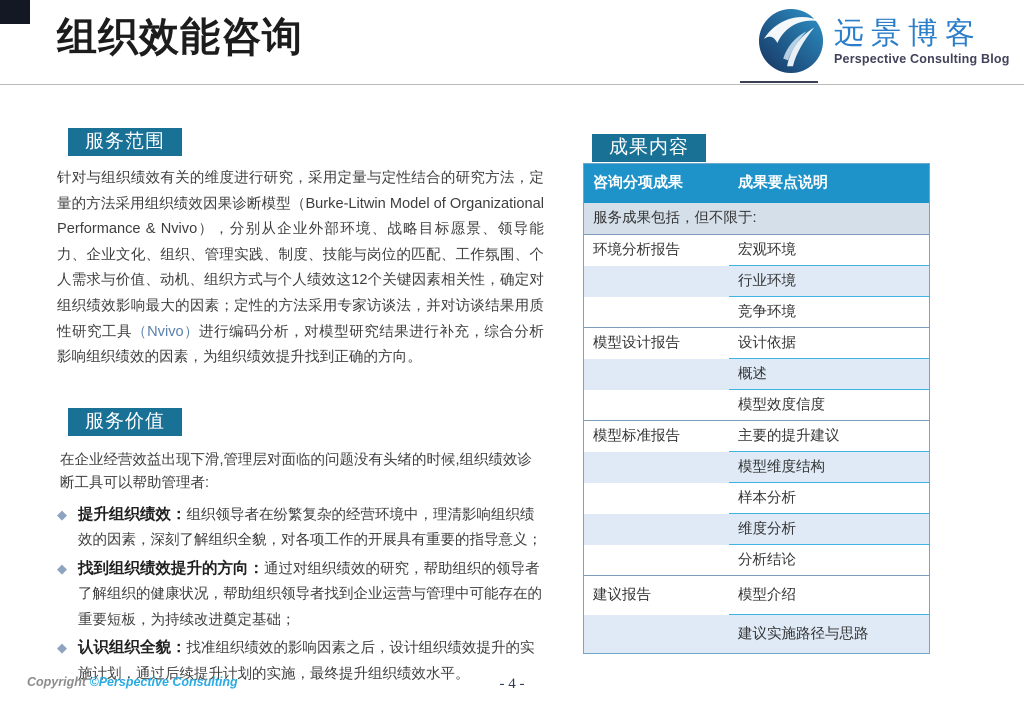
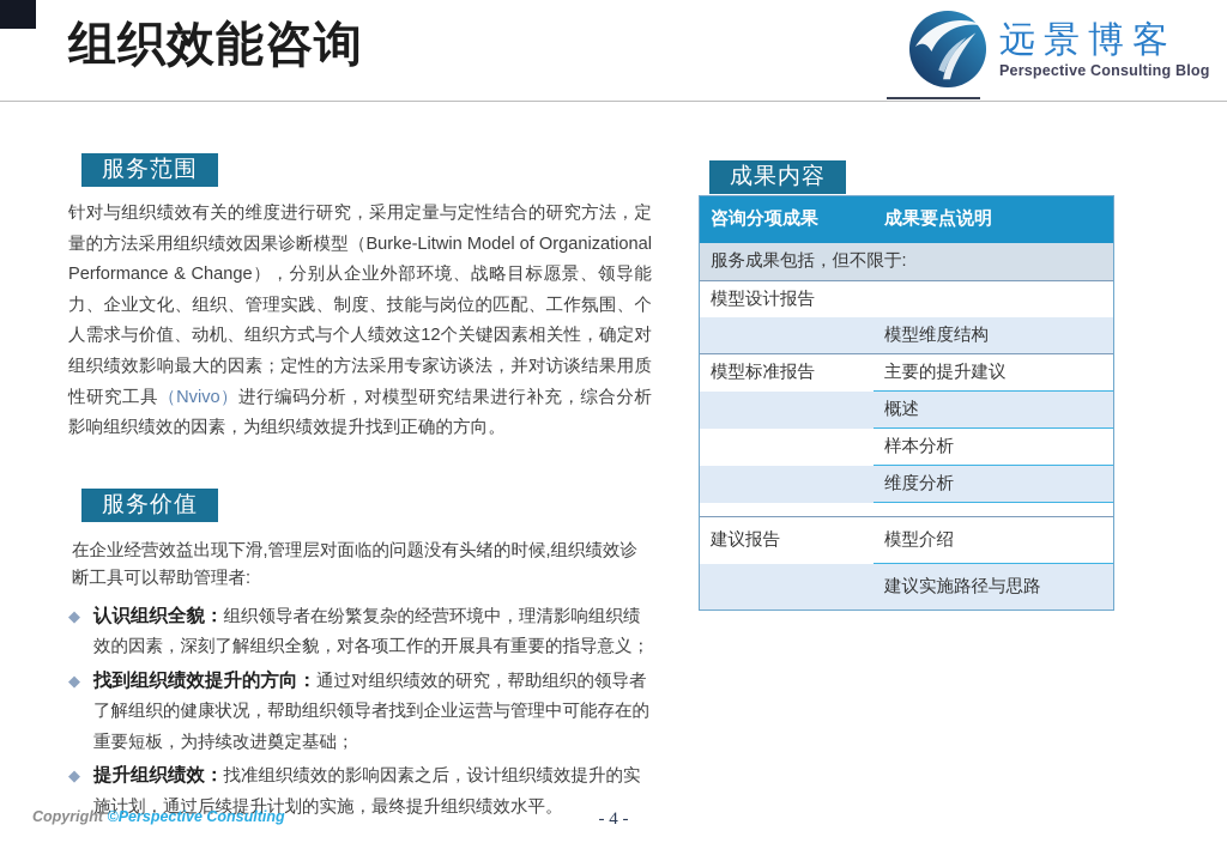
  组织效能咨询
  远景博客
  Perspective Consulting Blog
  服务范围
- 针对与组织绩效有关的维度进行研究，采用定量与定性结合的研究方法，定量的方法采用组织绩效因果诊断模型（Burke-Litwin Model of Organizational Performance & Nvivo），分别从企业外部环境、战略目标愿景、领导能力、企业文化、组织、管理实践、制度、技能与岗位的匹配、工作氛围、个人需求与价值、动机、组织方式与个人绩效这12个关键因素相关性，确定对组织绩效影响最大的因素；定性的方法采用专家访谈法，并对访谈结果用质性研究工具（Nvivo）进行编码分析，对模型研究结果进行补充，综合分析影响组织绩效的因素，为组织绩效提升找到正确的方向。
+ 针对与组织绩效有关的维度进行研究，采用定量与定性结合的研究方法，定量的方法采用组织绩效因果诊断模型（Burke-Litwin Model of Organizational Performance & Change），分别从企业外部环境、战略目标愿景、领导能力、企业文化、组织、管理实践、制度、技能与岗位的匹配、工作氛围、个人需求与价值、动机、组织方式与个人绩效这12个关键因素相关性，确定对组织绩效影响最大的因素；定性的方法采用专家访谈法，并对访谈结果用质性研究工具（Nvivo）进行编码分析，对模型研究结果进行补充，综合分析影响组织绩效的因素，为组织绩效提升找到正确的方向。
  服务价值
  在企业经营效益出现下滑,管理层对面临的问题没有头绪的时候,组织绩效诊断工具可以帮助管理者:
  ◆
- 提升组织绩效：组织领导者在纷繁复杂的经营环境中，理清影响组织绩效的因素，深刻了解组织全貌，对各项工作的开展具有重要的指导意义；
+ 认识组织全貌：组织领导者在纷繁复杂的经营环境中，理清影响组织绩效的因素，深刻了解组织全貌，对各项工作的开展具有重要的指导意义；
  ◆
  找到组织绩效提升的方向：通过对组织绩效的研究，帮助组织的领导者了解组织的健康状况，帮助组织领导者找到企业运营与管理中可能存在的重要短板，为持续改进奠定基础；
  ◆
- 认识组织全貌：找准组织绩效的影响因素之后，设计组织绩效提升的实施计划，通过后续提升计划的实施，最终提升组织绩效水平。
+ 提升组织绩效：找准组织绩效的影响因素之后，设计组织绩效提升的实施计划，通过后续提升计划的实施，最终提升组织绩效水平。
  成果内容
  咨询分项成果
  成果要点说明
  服务成果包括，但不限于:
- 环境分析报告
- 宏观环境
- 行业环境
- 竞争环境
  模型设计报告
- 设计依据
- 概述
+ 模型维度结构
- 模型效度信度
  模型标准报告
  主要的提升建议
- 模型维度结构
+ 概述
  样本分析
  维度分析
- 分析结论
  建议报告
  模型介绍
  建议实施路径与思路
  Copyright ©Perspective Consulting
  - 4 -
